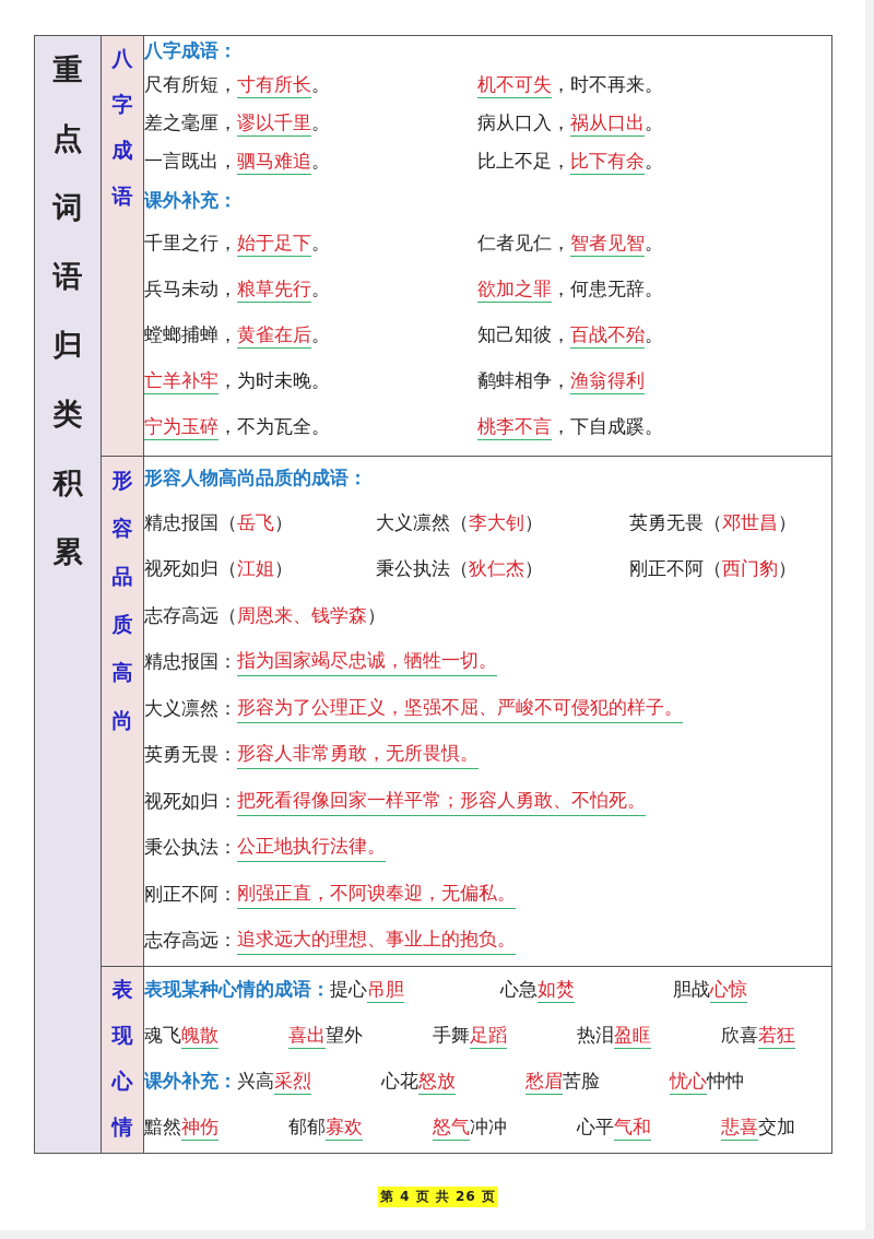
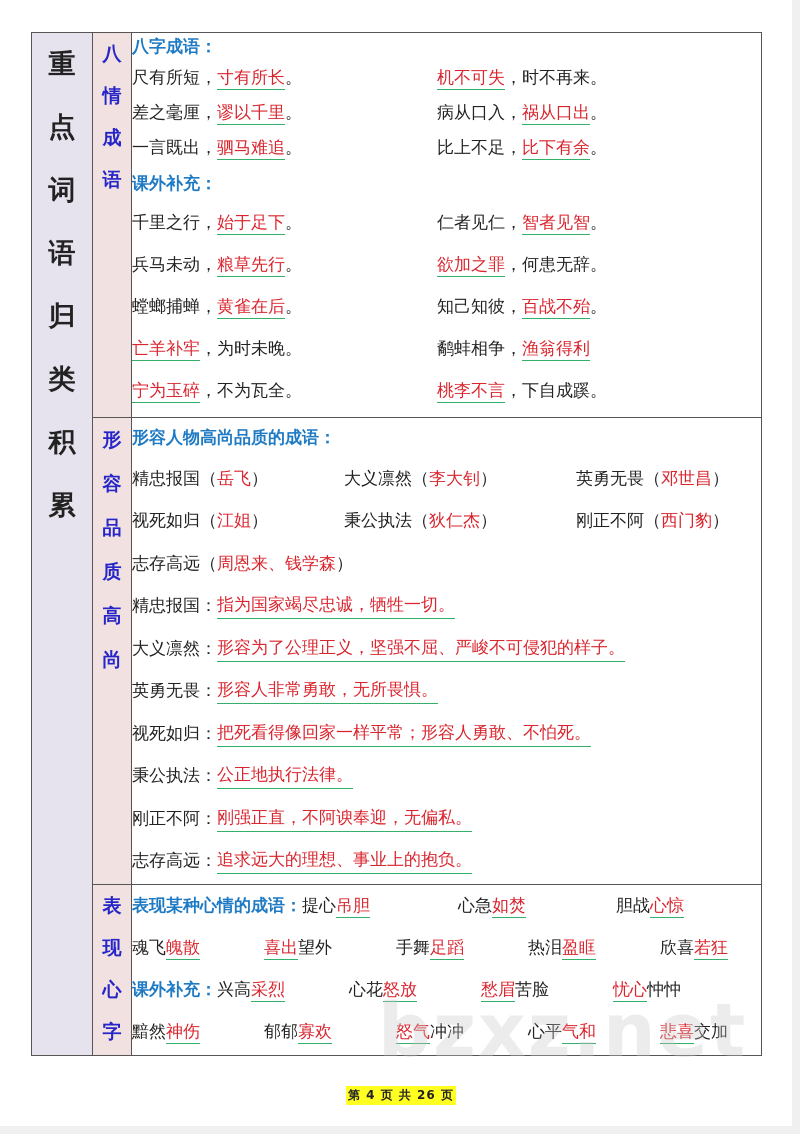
- 重 点 词 语 归 类 积 累	八 字 成 语	八字成语： 尺有所短，寸有所长。 机不可失，时不再来。差之毫厘，谬以千里。 病从口入，祸从口出。一言既出，驷马难追。 比上不足，比下有余。 课外补充： 千里之行，始于足下。 仁者见仁，智者见智。兵马未动，粮草先行。 欲加之罪，何患无辞。螳螂捕蝉，黄雀在后。 知己知彼，百战不殆。亡羊补牢，为时未晚。 鹬蚌相争，渔翁得利宁为玉碎，不为瓦全。 桃李不言，下自成蹊。
+ 重 点 词 语 归 类 积 累	八 情 成 语	八字成语： 尺有所短，寸有所长。 机不可失，时不再来。差之毫厘，谬以千里。 病从口入，祸从口出。一言既出，驷马难追。 比上不足，比下有余。 课外补充： 千里之行，始于足下。 仁者见仁，智者见智。兵马未动，粮草先行。 欲加之罪，何患无辞。螳螂捕蝉，黄雀在后。 知己知彼，百战不殆。亡羊补牢，为时未晚。 鹬蚌相争，渔翁得利宁为玉碎，不为瓦全。 桃李不言，下自成蹊。
  形 容 品 质 高 尚	形容人物高尚品质的成语： 精忠报国（岳飞） 大义凛然（李大钊） 英勇无畏（邓世昌）视死如归（江姐） 秉公执法（狄仁杰） 刚正不阿（西门豹）志存高远（周恩来、钱学森） 精忠报国：指为国家竭尽忠诚，牺牲一切。 大义凛然：形容为了公理正义，坚强不屈、严峻不可侵犯的样子。 英勇无畏：形容人非常勇敢，无所畏惧。 视死如归：把死看得像回家一样平常；形容人勇敢、不怕死。 秉公执法：公正地执行法律。 刚正不阿：刚强正直，不阿谀奉迎，无偏私。 志存高远：追求远大的理想、事业上的抱负。
- 表 现 心 情	表现某种心情的成语：提心吊胆 心急如焚 胆战心惊魂飞魄散 喜出望外 手舞足蹈 热泪盈眶 欣喜若狂课外补充：兴高采烈 心花怒放 愁眉苦脸 忧心忡忡黯然神伤 郁郁寡欢 怒气冲冲 心平气和 悲喜交加
+ 表 现 心 字	表现某种心情的成语：提心吊胆 心急如焚 胆战心惊魂飞魄散 喜出望外 手舞足蹈 热泪盈眶 欣喜若狂课外补充：兴高采烈 心花怒放 愁眉苦脸 忧心忡忡黯然神伤 郁郁寡欢 怒气冲冲 心平气和 悲喜交加
+ bzxz.net
  第 4 页 共 26 页
